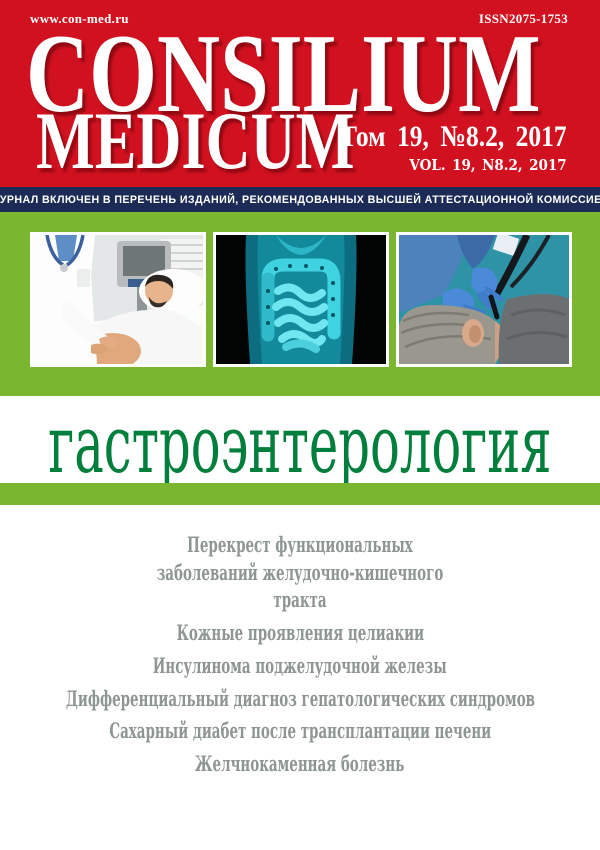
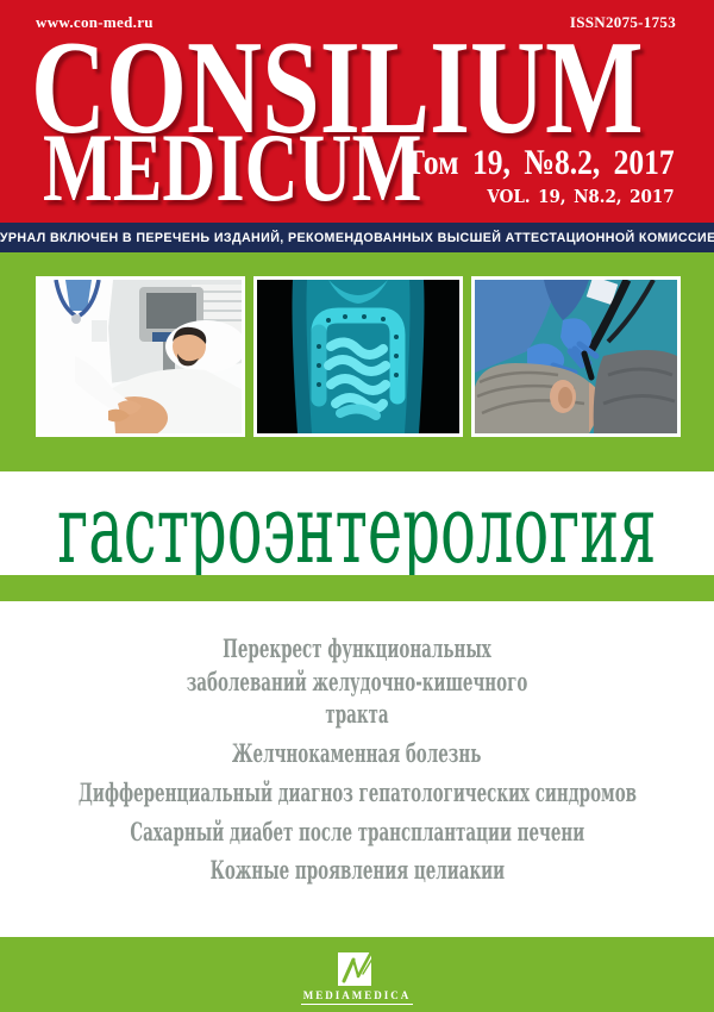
  www.con-med.ru
  ISSN2075-1753
  CONSILIUM
  MEDICUM
  Том 19, №8.2, 2017
  VOL. 19, N8.2, 2017
  УРНАЛ ВКЛЮЧЕН В ПЕРЕЧЕНЬ ИЗДАНИЙ, РЕКОМЕНДОВАННЫХ ВЫСШЕЙ АТТЕСТАЦИОННОЙ КОМИССИЕ
  гастроэнтерология
  Перекрест функциональных заболеваний желудочно-кишечного тракта
- Кожные проявления целиакии
+ Желчнокаменная болезнь
- Инсулинома поджелудочной железы
  Дифференциальный диагноз гепатологических синдромов
  Сахарный диабет после трансплантации печени
- Желчнокаменная болезнь
+ Кожные проявления целиакии
+ MEDIAMEDICA
